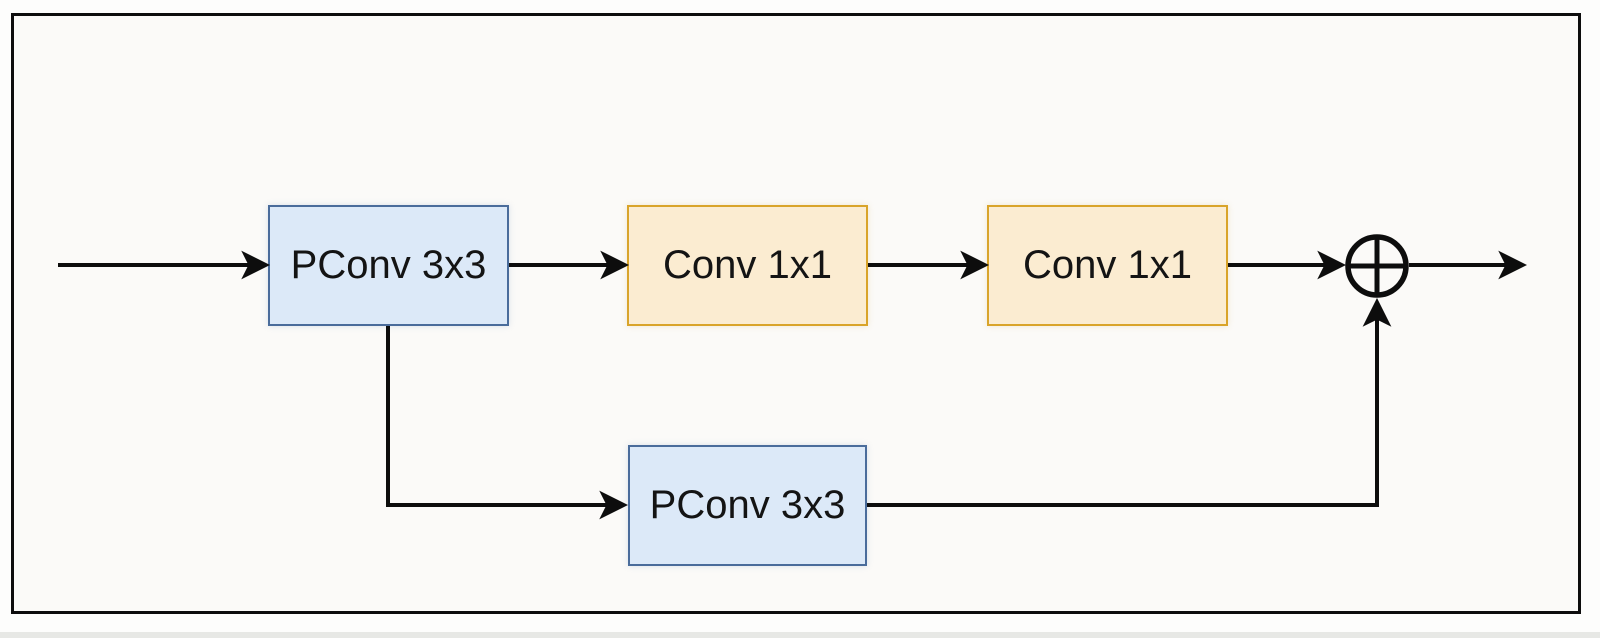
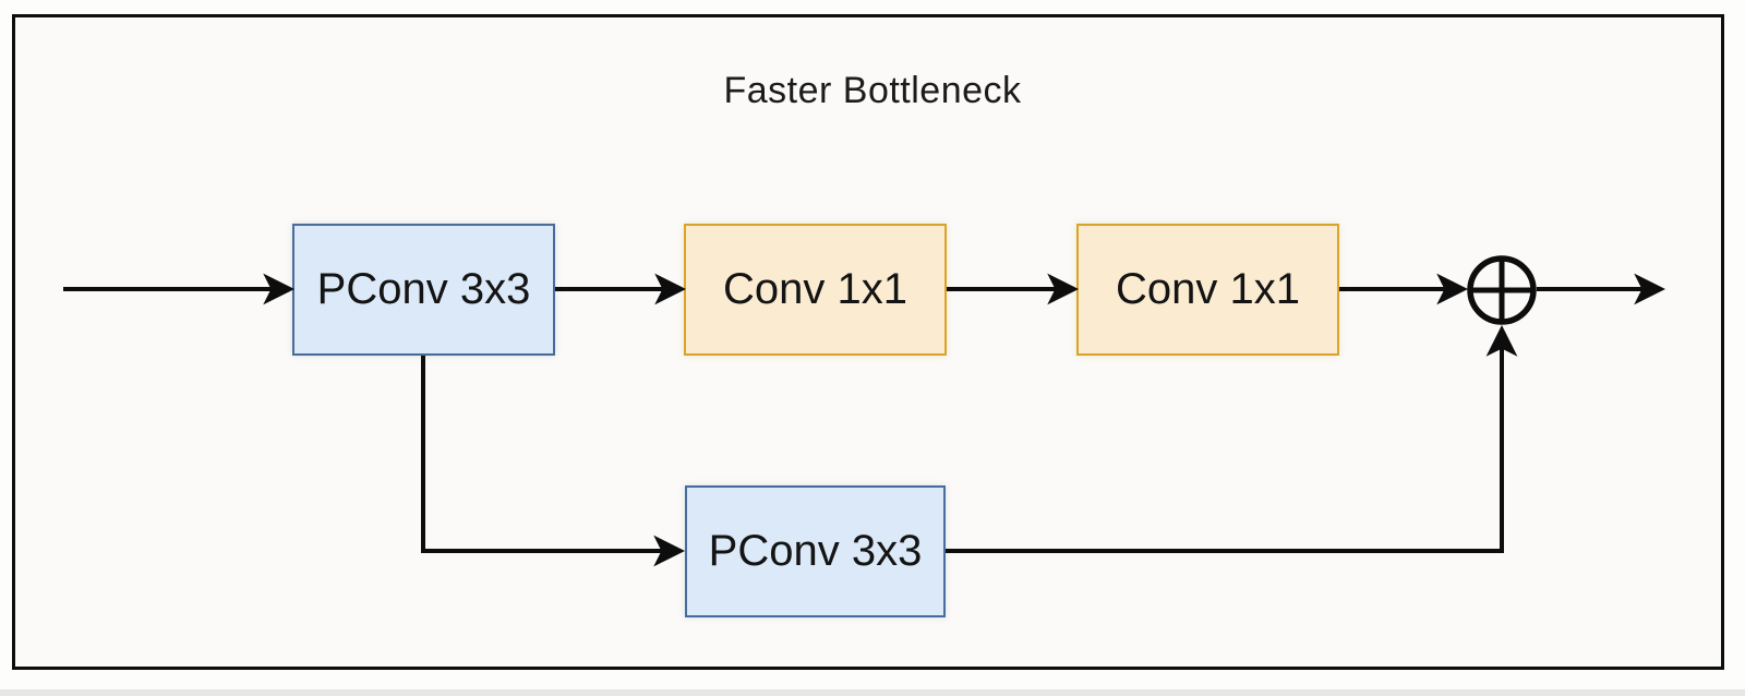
+ Faster Bottleneck
  PConv 3x3
  Conv 1x1
  Conv 1x1
  PConv 3x3
